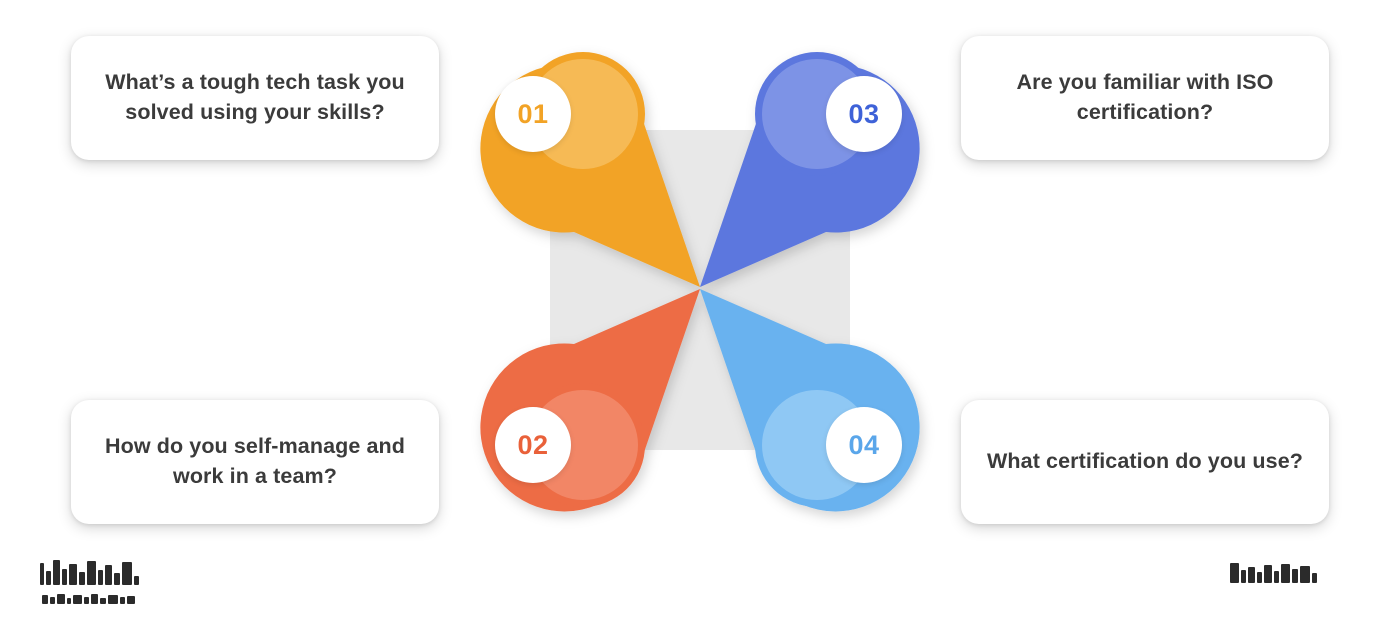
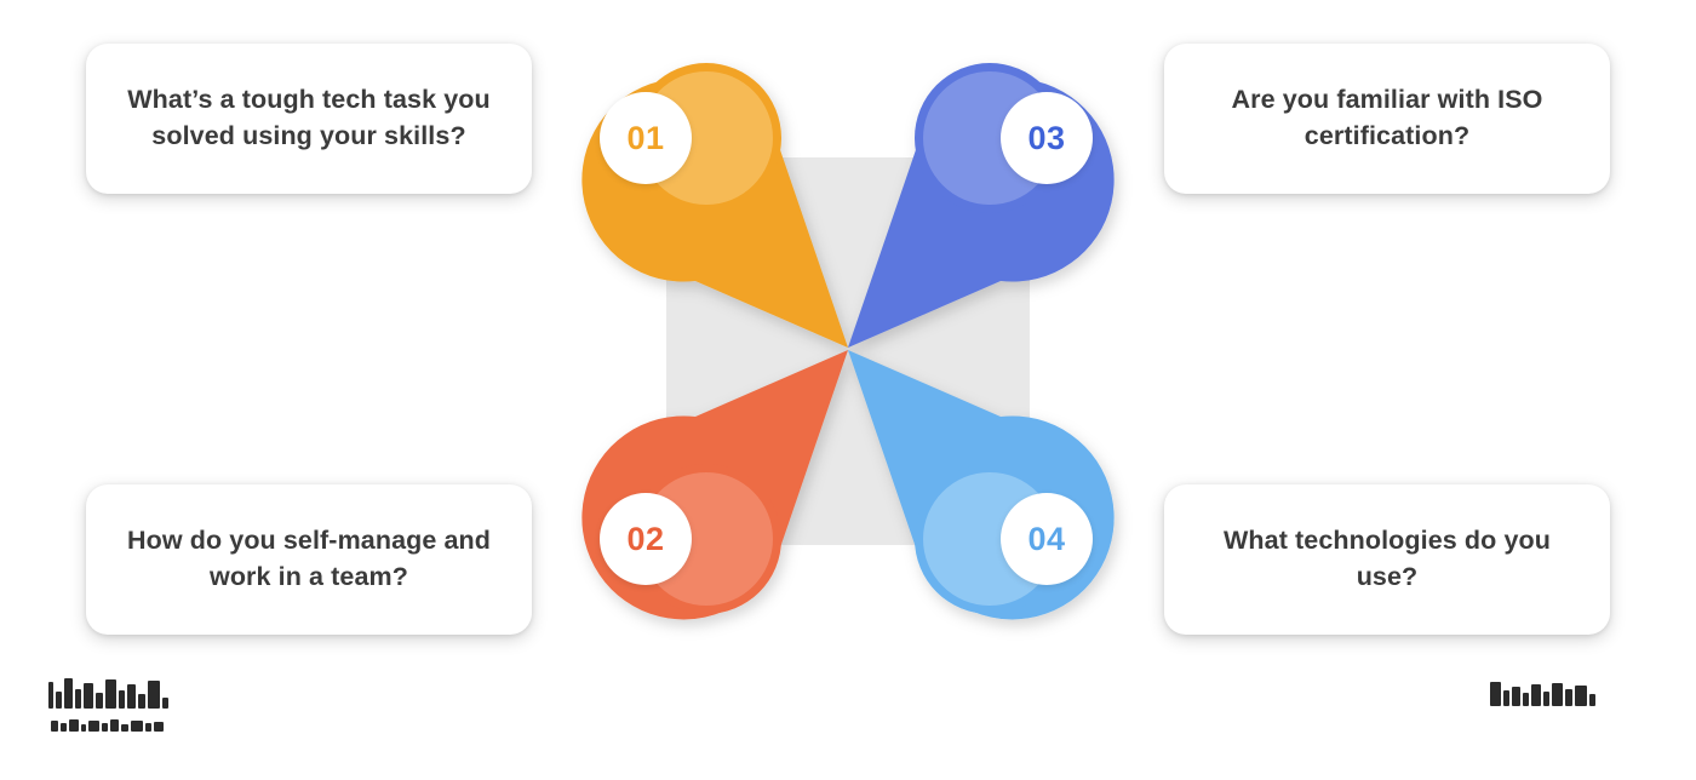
  01
  03
  02
  04
  What’s a tough tech task you solved using your skills?
  Are you familiar with ISO certification?
  How do you self-manage and work in a team?
- What certification do you use?
+ What technologies do you use?
